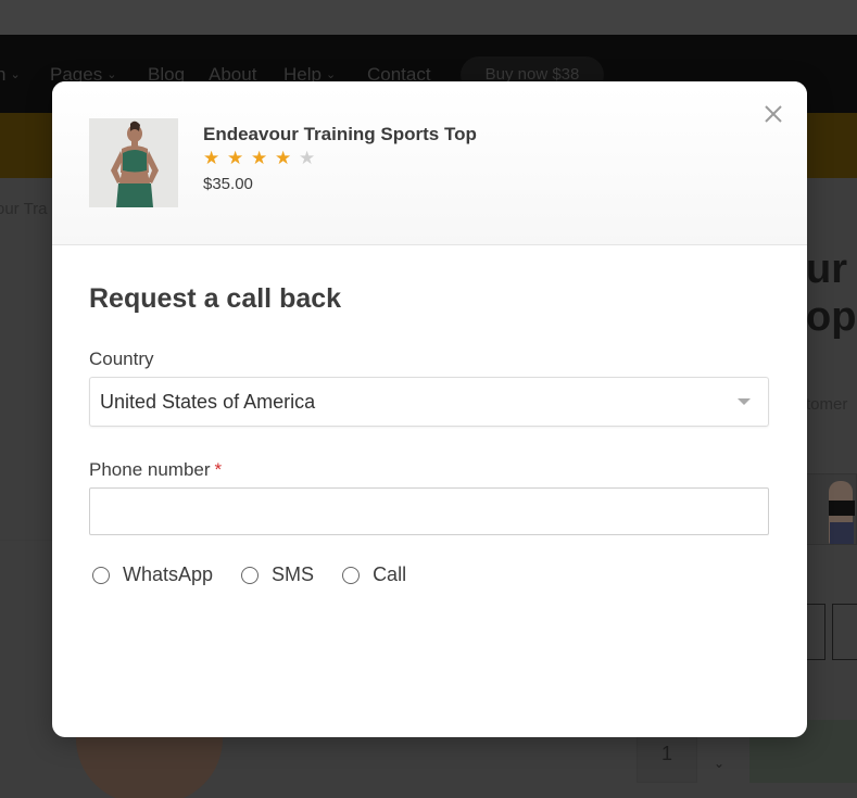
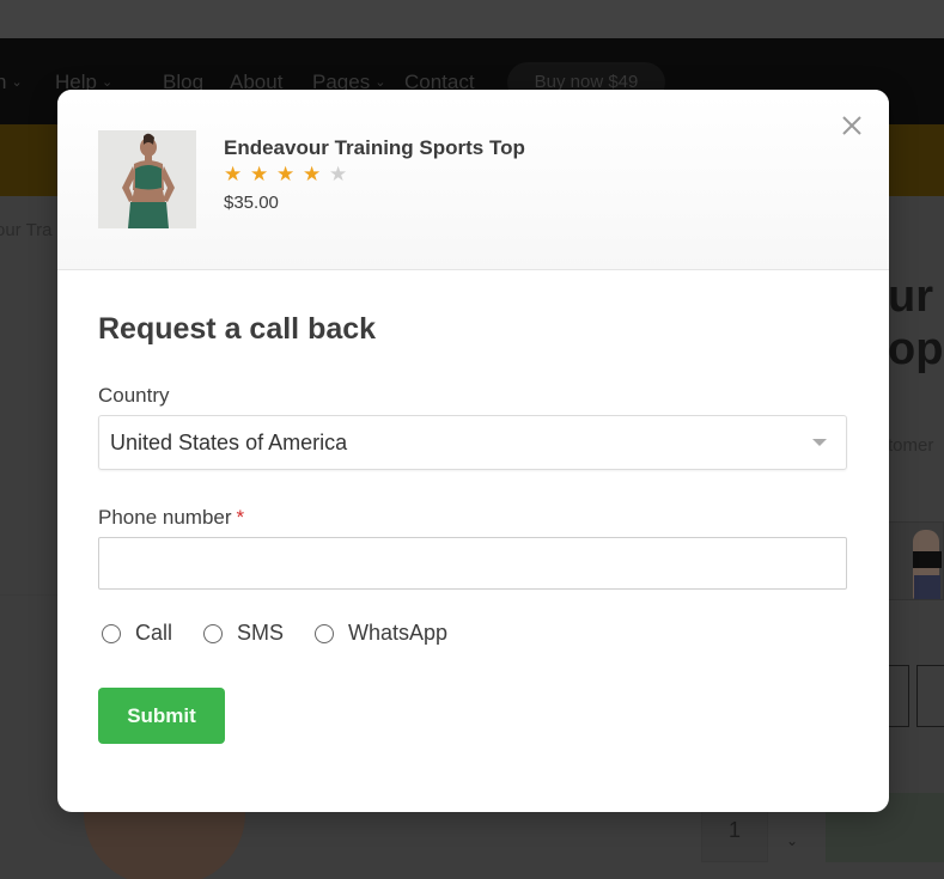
  n ⌄
- Pages ⌄
+ Help ⌄
  Blog
  About
- Help ⌄
+ Pages ⌄
  Contact
- Buy now $38
+ Buy now $49
  ur
  op
  tomer
  1
  ⌃
  ⌄
  Endeavour Training Sports Top
  ★ ★ ★ ★ ★
  $35.00
  Request a call back
  Country
  United States of America
  Phone number *
- WhatsApp
+ Call
  SMS
- Call
+ WhatsApp
+ Submit
